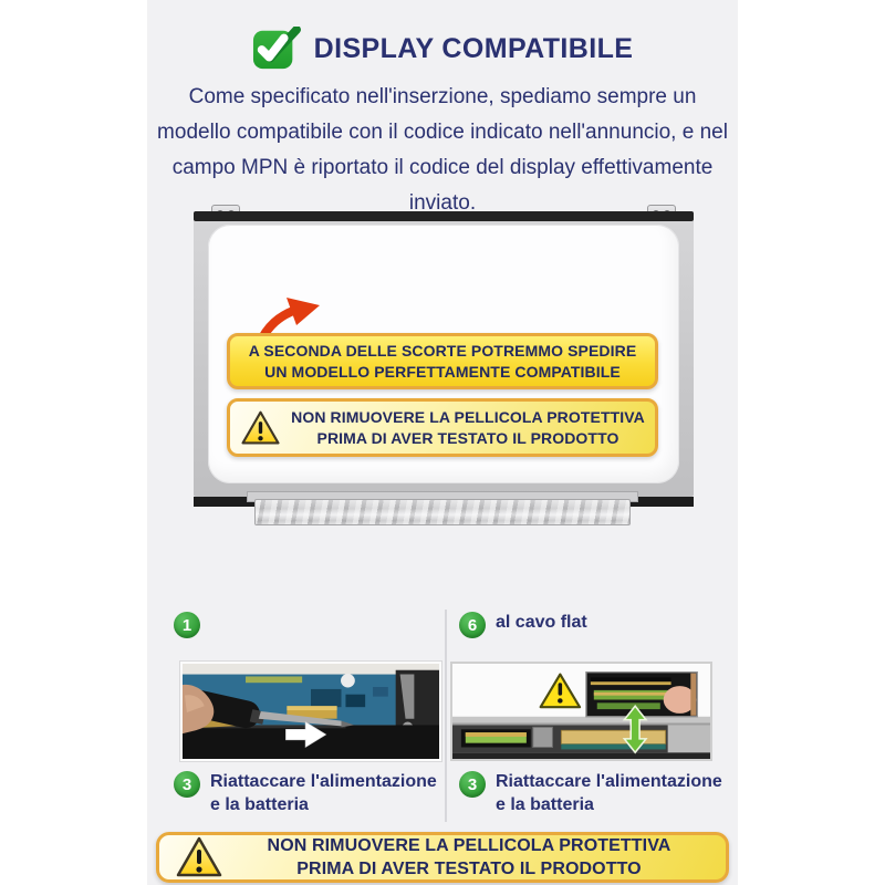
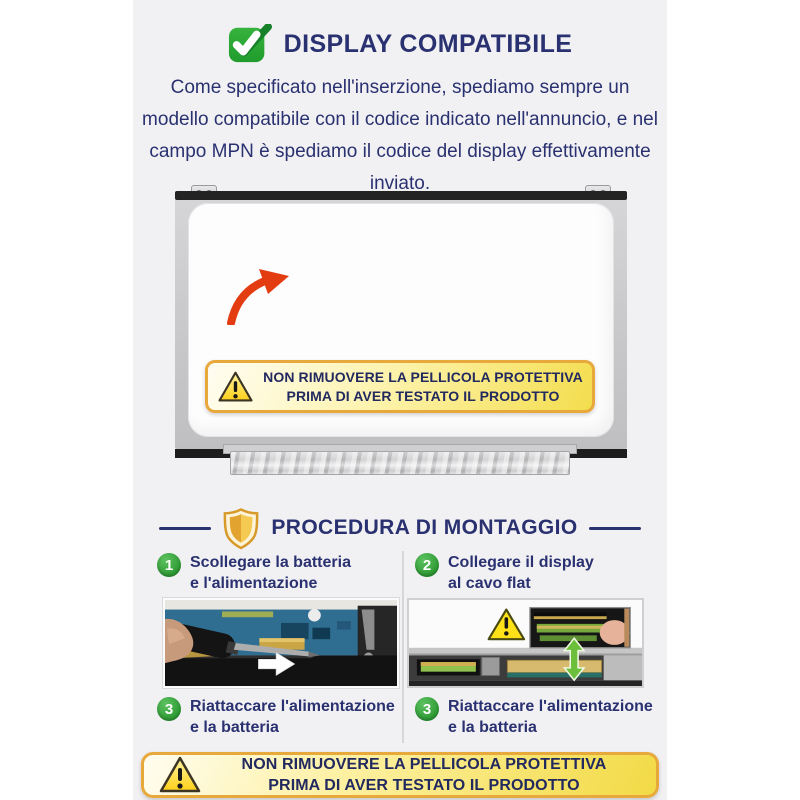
  DISPLAY COMPATIBILE
- Come specificato nell'inserzione, spediamo sempre un modello compatibile con il codice indicato nell'annuncio, e nel campo MPN è riportato il codice del display effettivamente inviato.
+ Come specificato nell'inserzione, spediamo sempre un modello compatibile con il codice indicato nell'annuncio, e nel campo MPN è spediamo il codice del display effettivamente inviato.
- A SECONDA DELLE SCORTE POTREMMO SPEDIRE
- UN MODELLO PERFETTAMENTE COMPATIBILE
  NON RIMUOVERE LA PELLICOLA PROTETTIVA
  PRIMA DI AVER TESTATO IL PRODOTTO
+ PROCEDURA DI MONTAGGIO
  1
+ Scollegare la batteria
+ e l'alimentazione
- 6
+ 2
+ Collegare il display
  al cavo flat
  3
  Riattaccare l'alimentazione
  e la batteria
  3
  Riattaccare l'alimentazione
  e la batteria
  NON RIMUOVERE LA PELLICOLA PROTETTIVA
  PRIMA DI AVER TESTATO IL PRODOTTO
